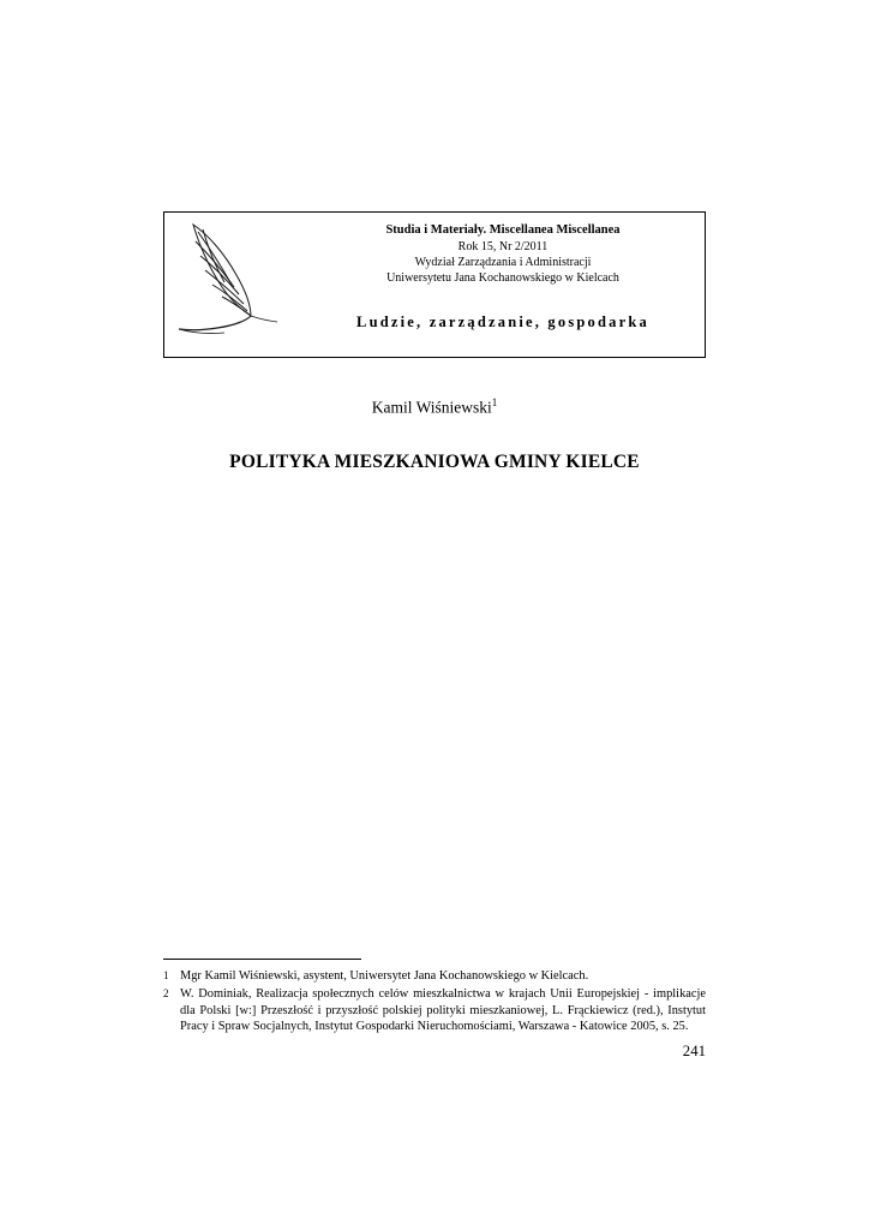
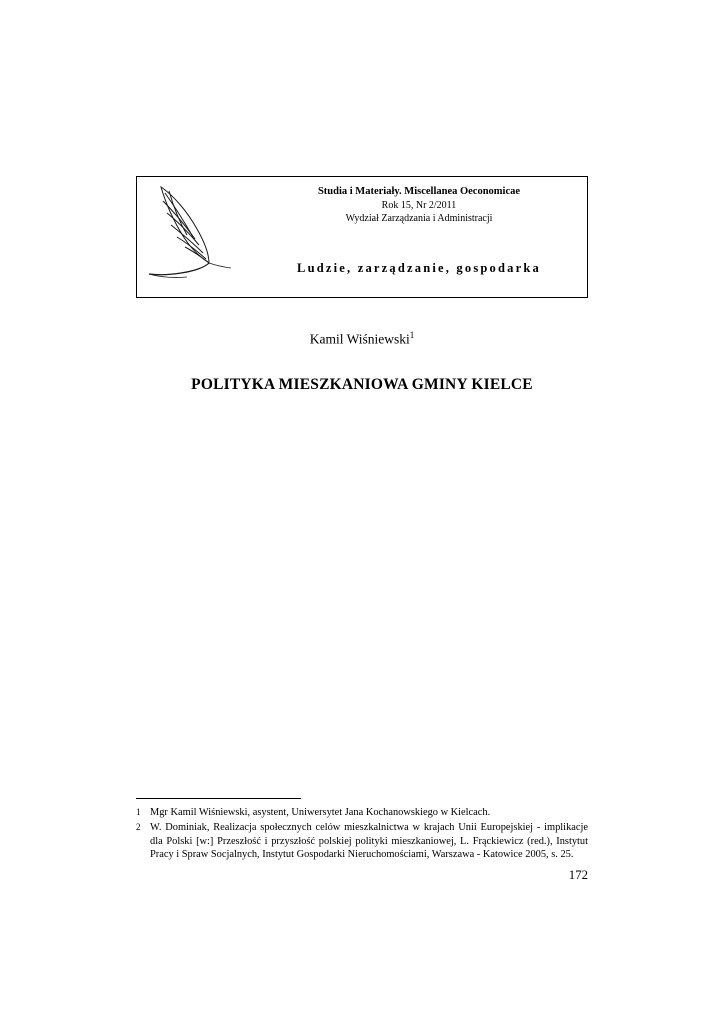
- Studia i Materiały. Miscellanea Miscellanea
+ Studia i Materiały. Miscellanea Oeconomicae
  Rok 15, Nr 2/2011
  Wydział Zarządzania i Administracji
- Uniwersytetu Jana Kochanowskiego w Kielcach
  Ludzie, zarządzanie, gospodarka
  Kamil Wiśniewski1
  POLITYKA MIESZKANIOWA GMINY KIELCE
  1
  Mgr Kamil Wiśniewski, asystent, Uniwersytet Jana Kochanowskiego w Kielcach.
  2
  W. Dominiak, Realizacja społecznych celów mieszkalnictwa w krajach Unii Europejskiej - implikacje dla Polski [w:] Przeszłość i przyszłość polskiej polityki mieszkaniowej, L. Frąckiewicz (red.), Instytut Pracy i Spraw Socjalnych, Instytut Gospodarki Nieruchomościami, Warszawa - Katowice 2005, s. 25.
- 241
+ 172
